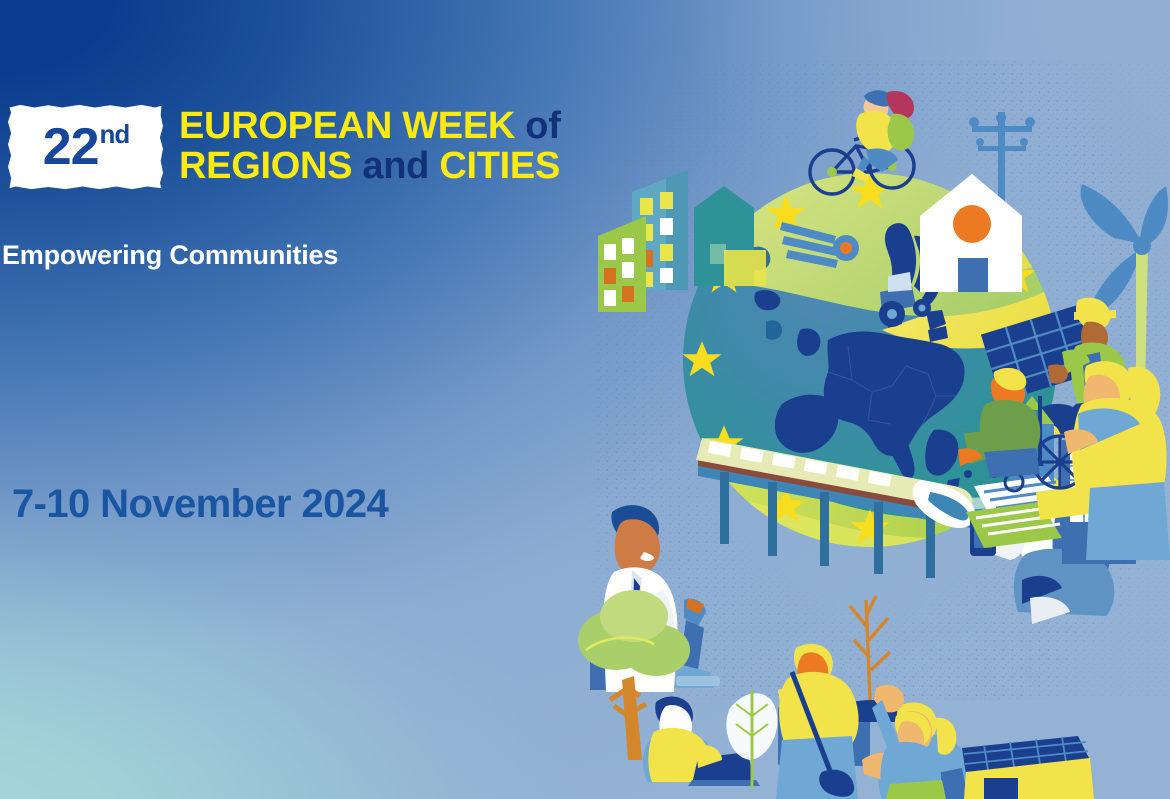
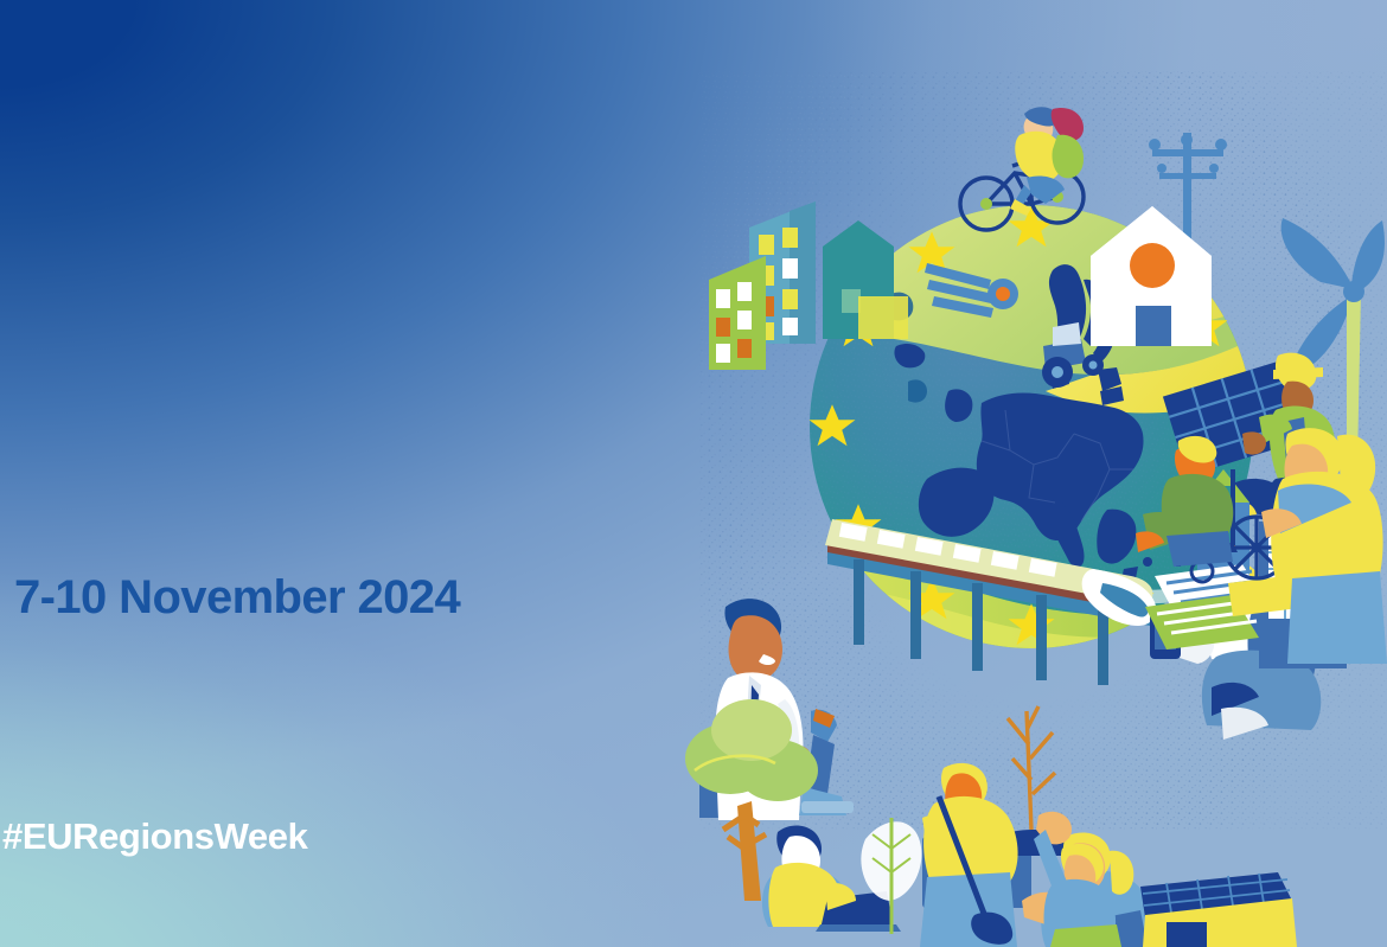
- 22
- nd
- EUROPEAN WEEK of
- REGIONS and CITIES
- Empowering Communities
  7-10 November 2024
+ #EURegionsWeek
